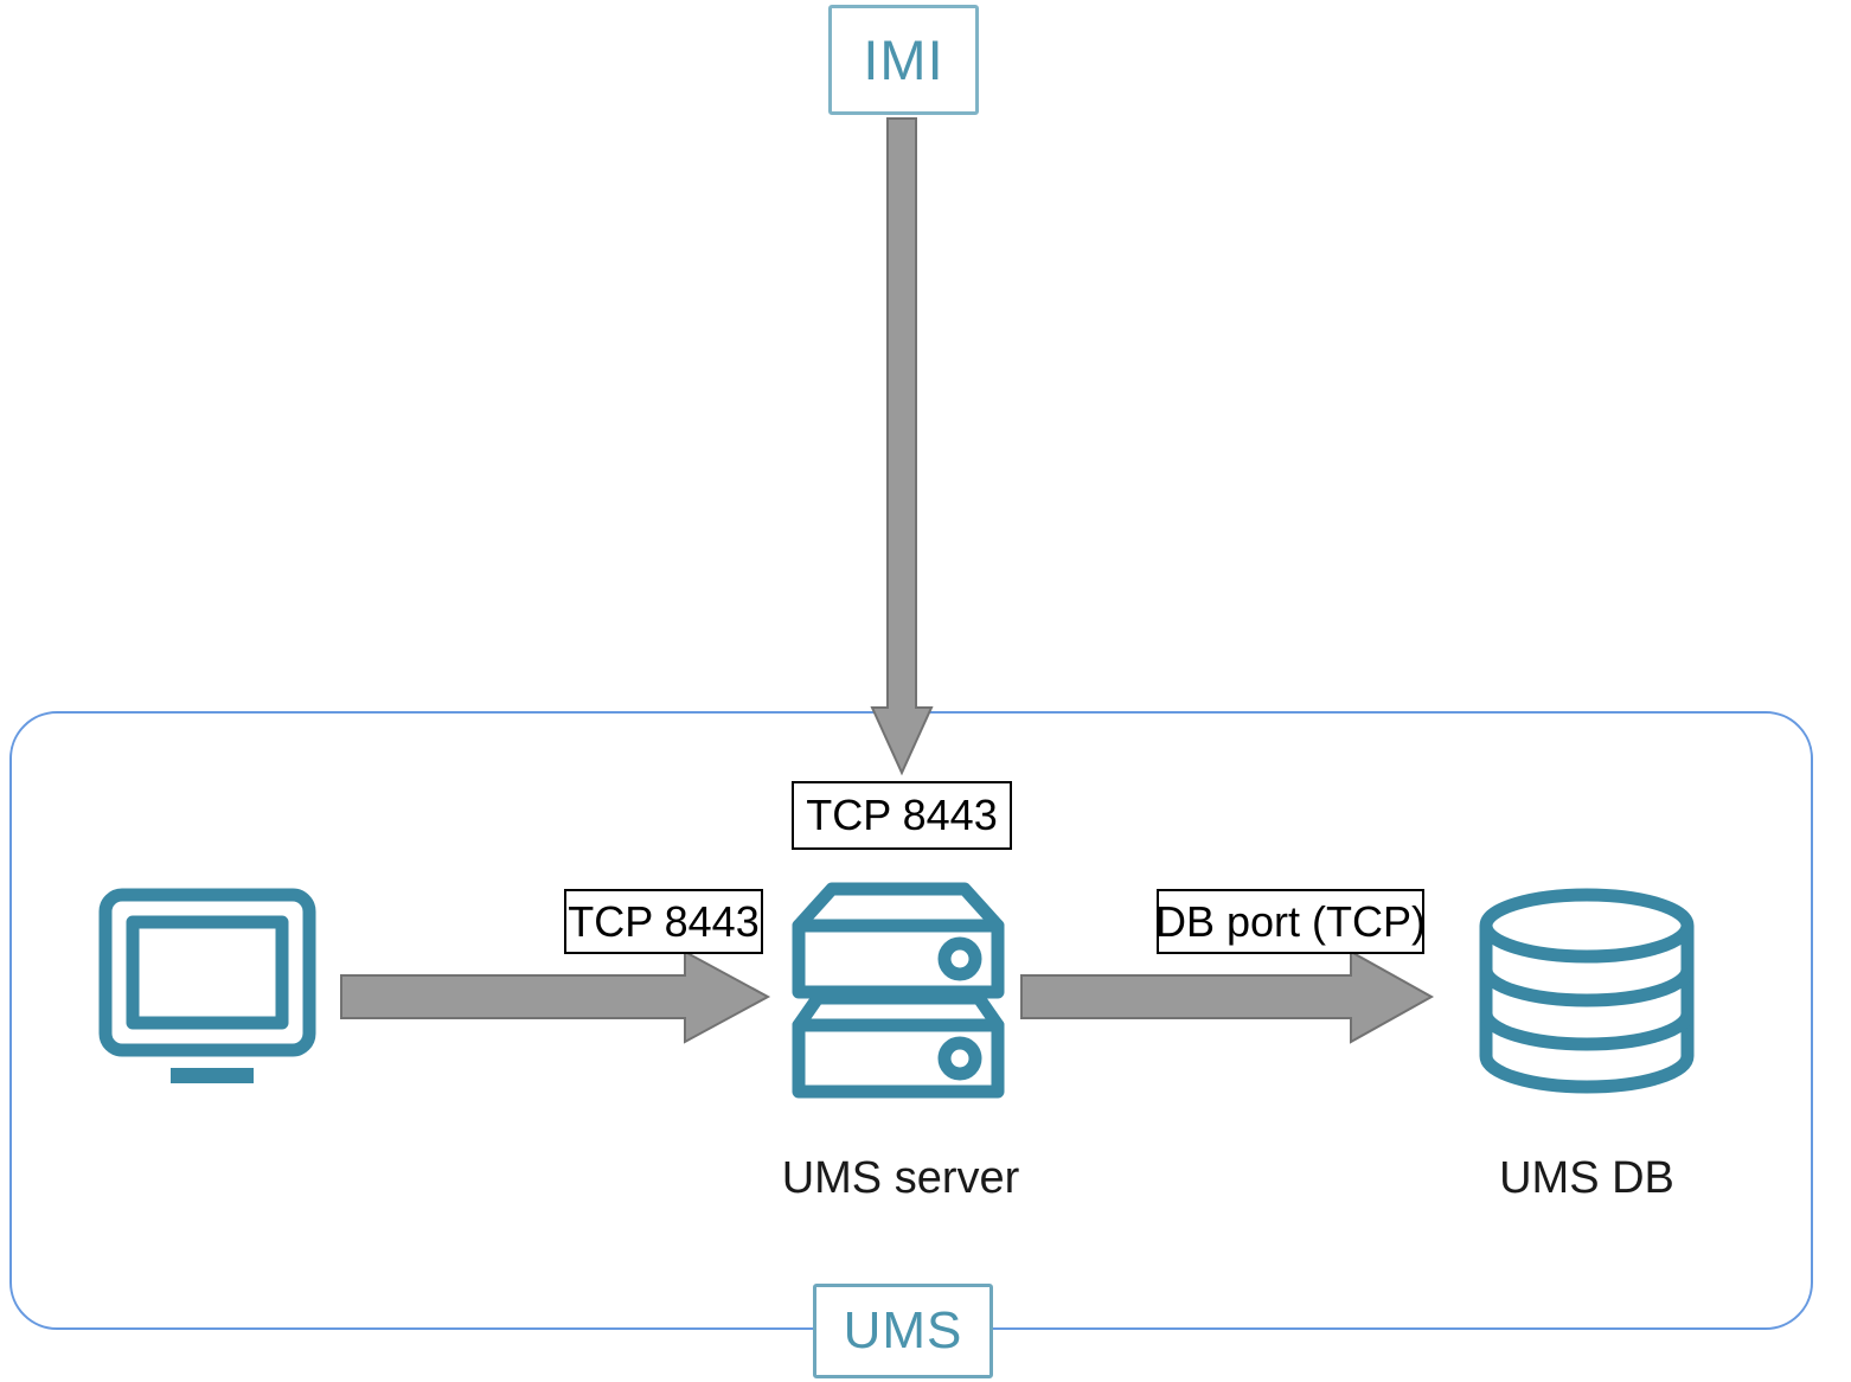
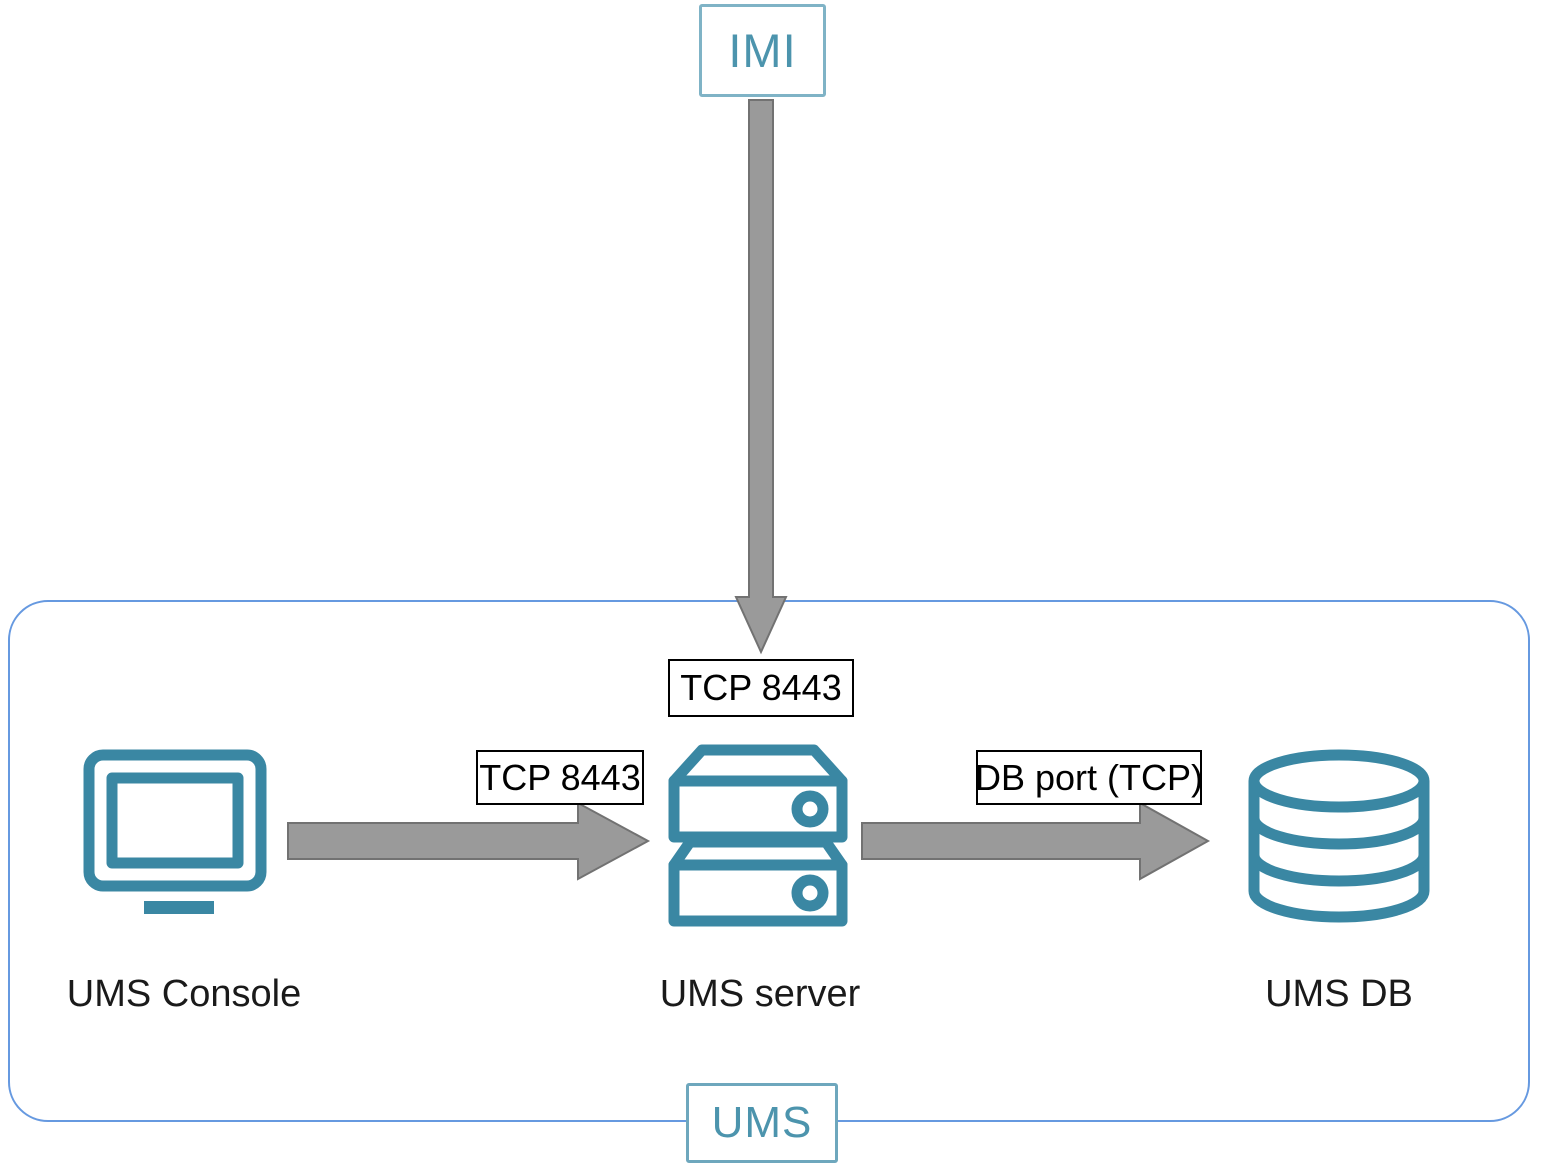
  IMI
  UMS
  TCP 8443
  TCP 8443
  DB port (TCP)
+ UMS Console
  UMS server
  UMS DB
